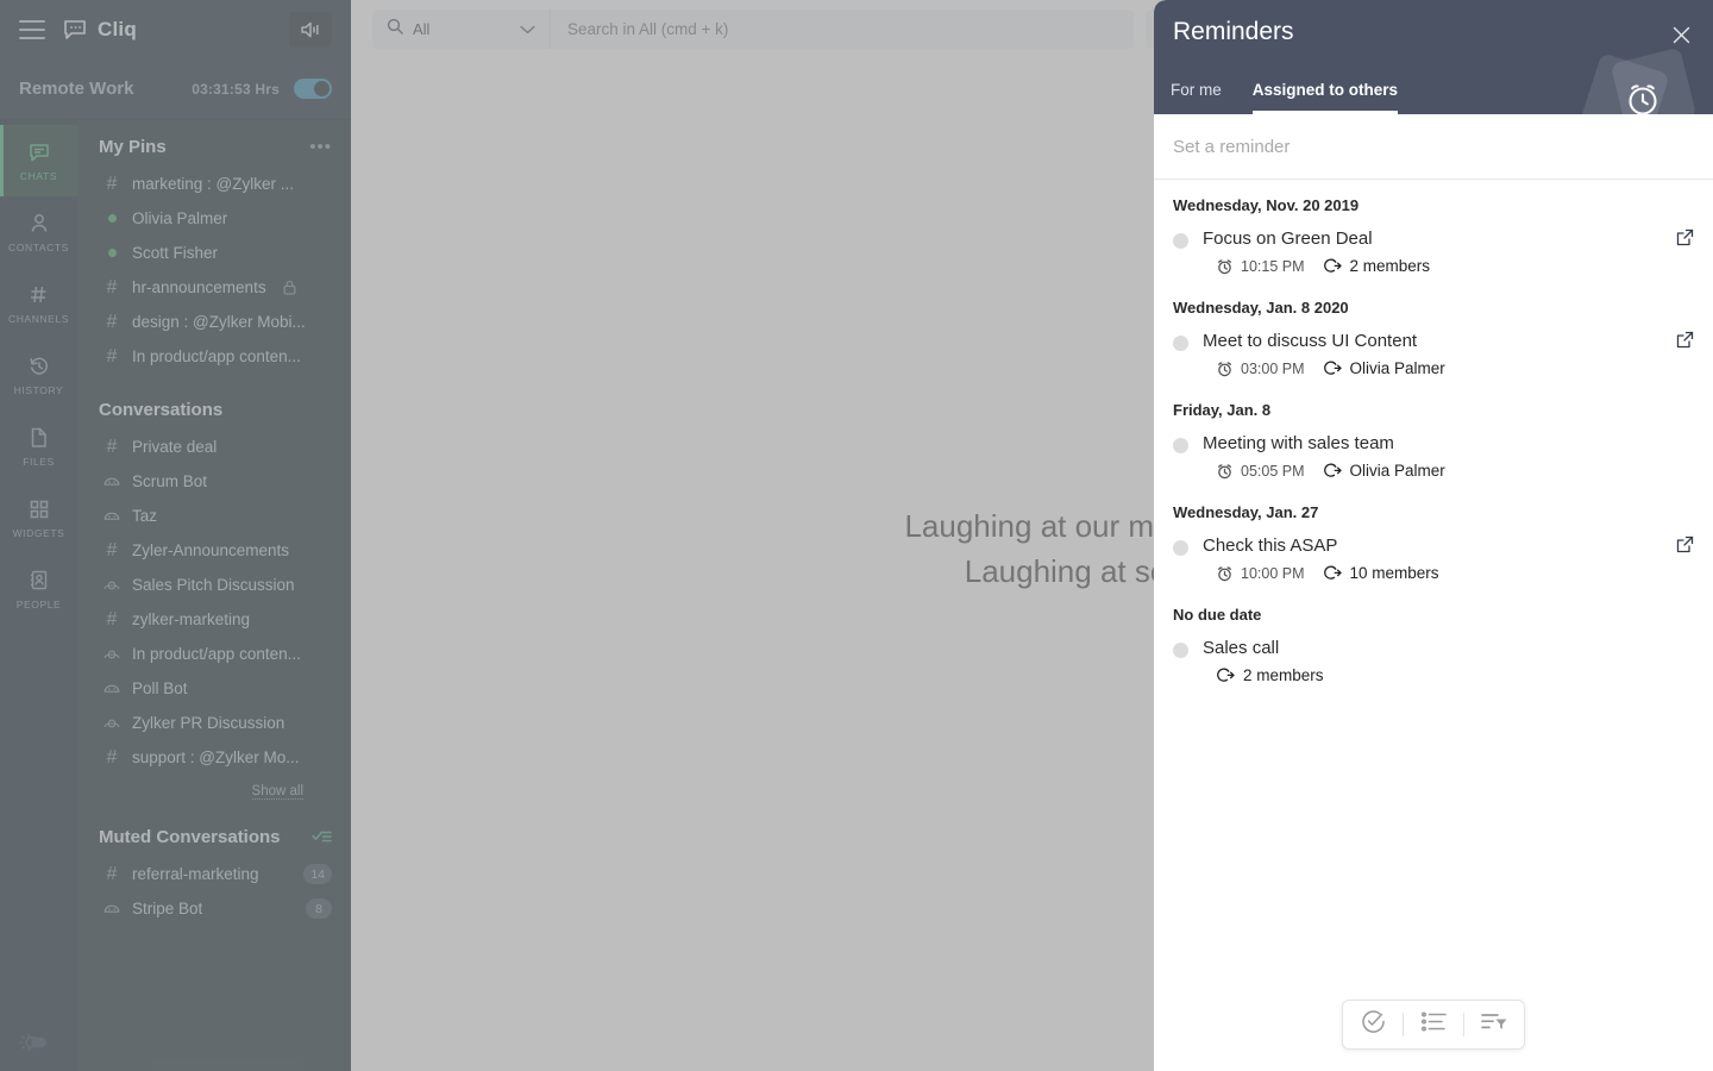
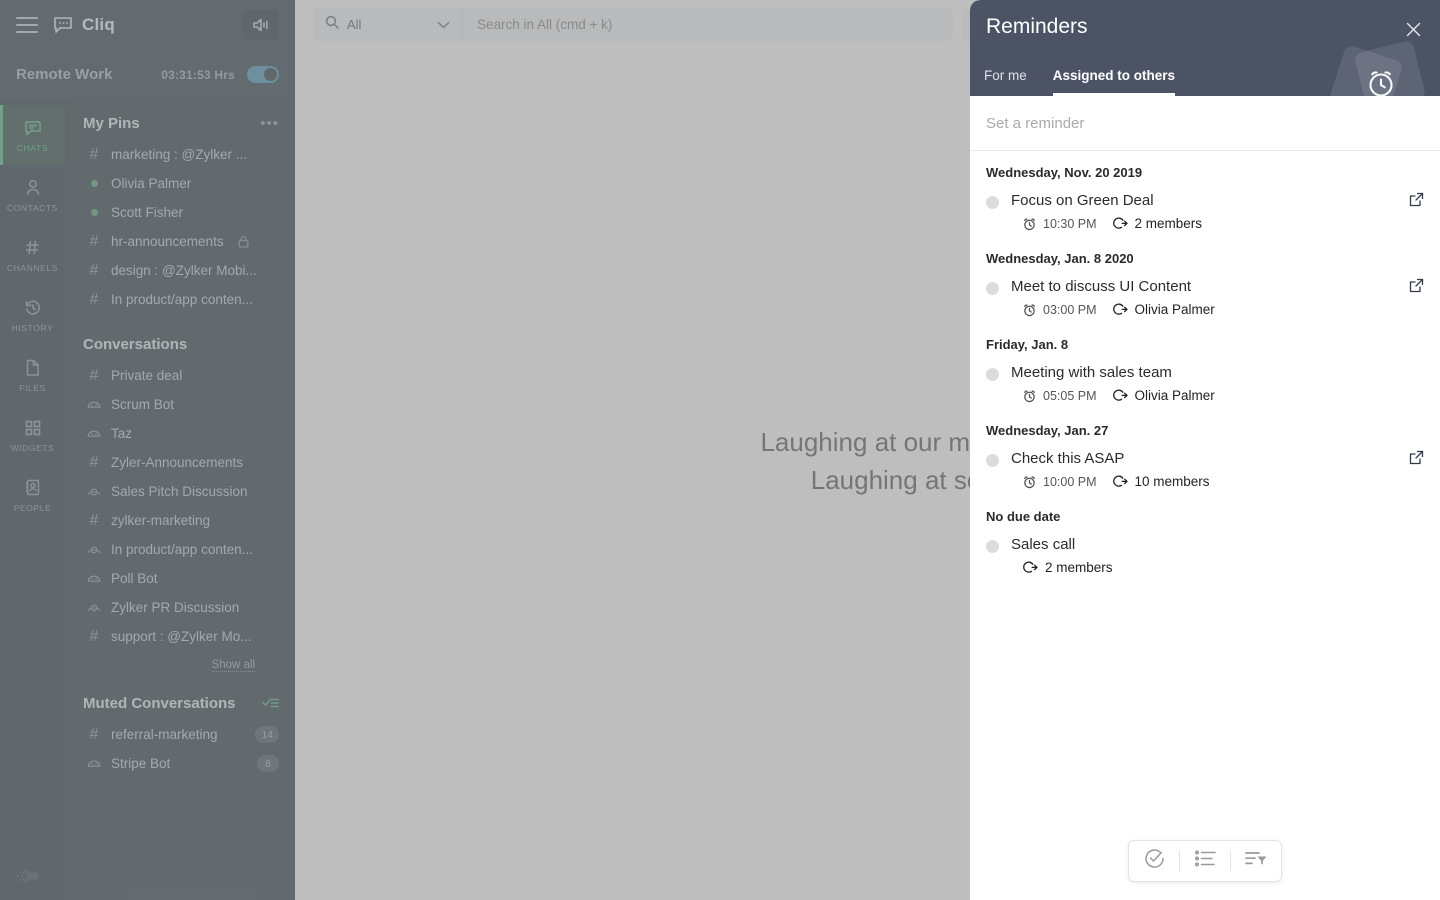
  Cliq
  Remote Work
  03:31:53 Hrs
  CHATS
  CONTACTS
  CHANNELS
  HISTORY
  FILES
  WIDGETS
  PEOPLE
  My Pins
  •••
  #
  marketing : @Zylker ...
  Olivia Palmer
  Scott Fisher
  #
  hr-announcements
  #
  design : @Zylker Mobi...
  #
  In product/app conten...
  Conversations
  #
  Private deal
  Scrum Bot
  Taz
  #
  Zyler-Announcements
  Sales Pitch Discussion
  #
  zylker-marketing
  In product/app conten...
  Poll Bot
  Zylker PR Discussion
  #
  support : @Zylker Mo...
  Show all
  Muted Conversations
  #
  referral-marketing
  14
  Stripe Bot
  8
  All
  Search in All (cmd + k)
  Reminders
  For me
  Assigned to others
  Set a reminder
  Wednesday, Nov. 20 2019
  Focus on Green Deal
- 10:15 PM
+ 10:30 PM
  2 members
  Wednesday, Jan. 8 2020
  Meet to discuss UI Content
  03:00 PM
  Olivia Palmer
  Friday, Jan. 8
  Meeting with sales team
  05:05 PM
  Olivia Palmer
  Wednesday, Jan. 27
  Check this ASAP
  10:00 PM
  10 members
  No due date
  Sales call
  2 members
